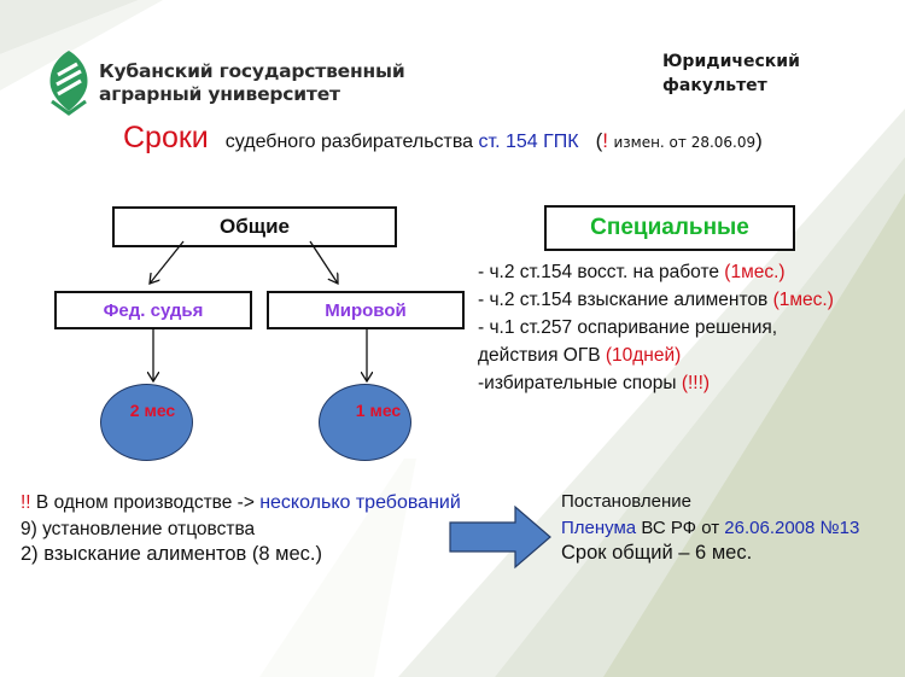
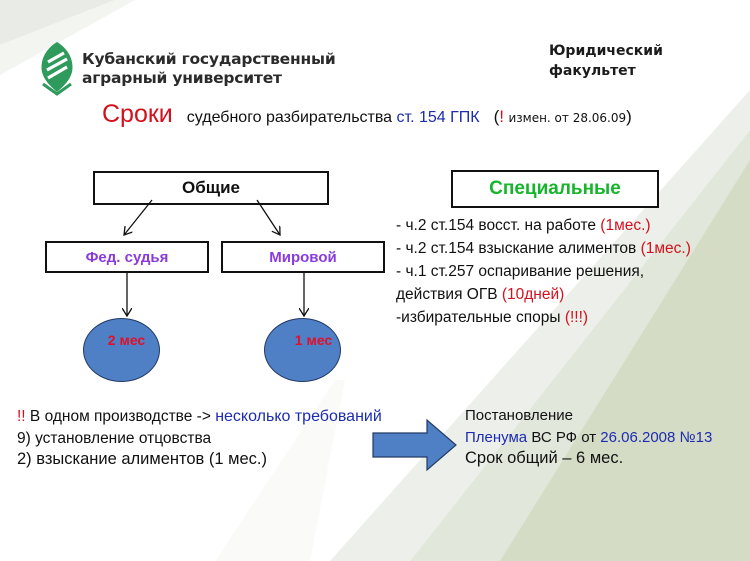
  Кубанский государственный
  аграрный университет
  Юридический
  факультет
  Сроки судебного разбирательства ст. 154 ГПК (! измен. от 28.06.09)
  Общие
  Фед. судья
  Мировой
  2 мес
  1 мес
  Специальные
  - ч.2 ст.154 восст. на работе (1мес.)
  - ч.2 ст.154 взыскание алиментов (1мес.)
  - ч.1 ст.257 оспаривание решения,
  действия ОГВ (10дней)
  -избирательные споры (!!!)
  !! В одном производстве -> несколько требований
  9) установление отцовства
- 2) взыскание алиментов (8 мес.)
+ 2) взыскание алиментов (1 мес.)
  Постановление
  Пленума ВС РФ от 26.06.2008 №13
  Срок общий – 6 мес.
